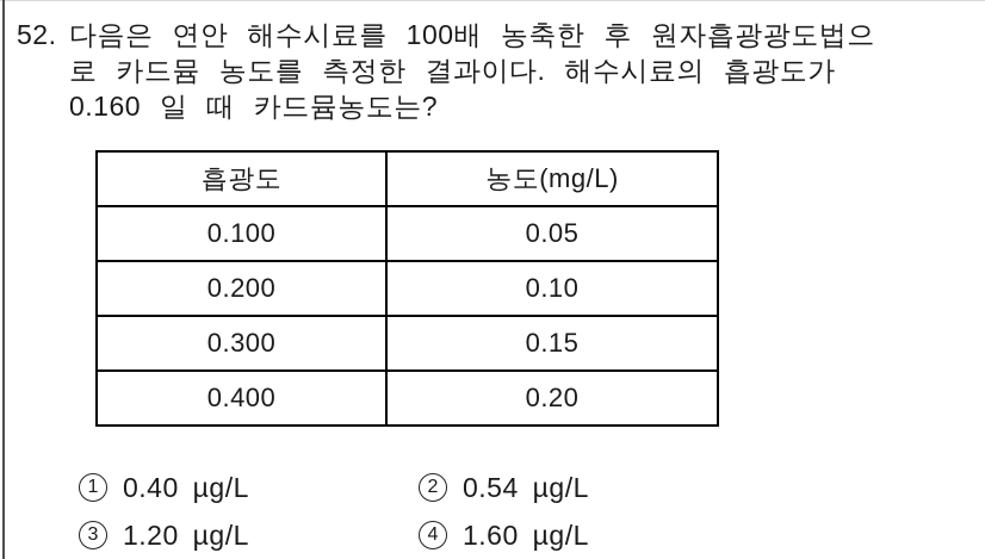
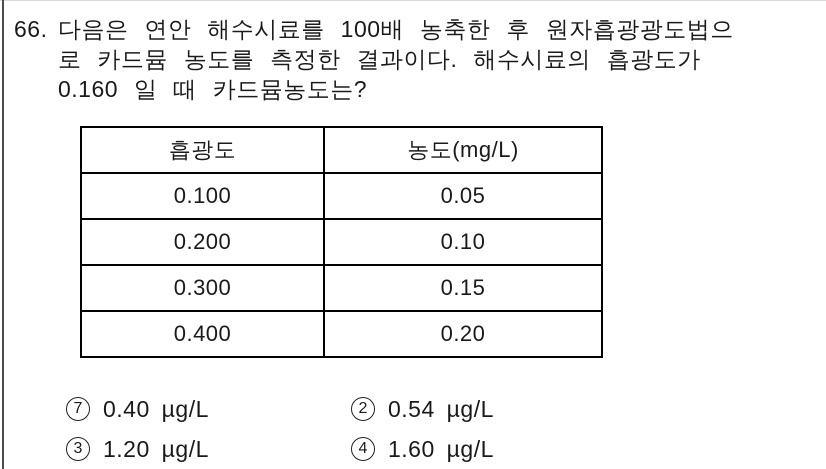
- 52.
+ 66.
  다음은 연안 해수시료를 100배 농축한 후 원자흡광광도법으
  로 카드뮴 농도를 측정한 결과이다. 해수시료의 흡광도가
  0.160 일 때 카드뮴농도는?
  흡광도	농도(mg/L)
  0.100	0.05
  0.200	0.10
  0.300	0.15
  0.400	0.20
- 1
+ 7
  0.40 µg/L
  2
  0.54 µg/L
  3
  1.20 µg/L
  4
  1.60 µg/L
